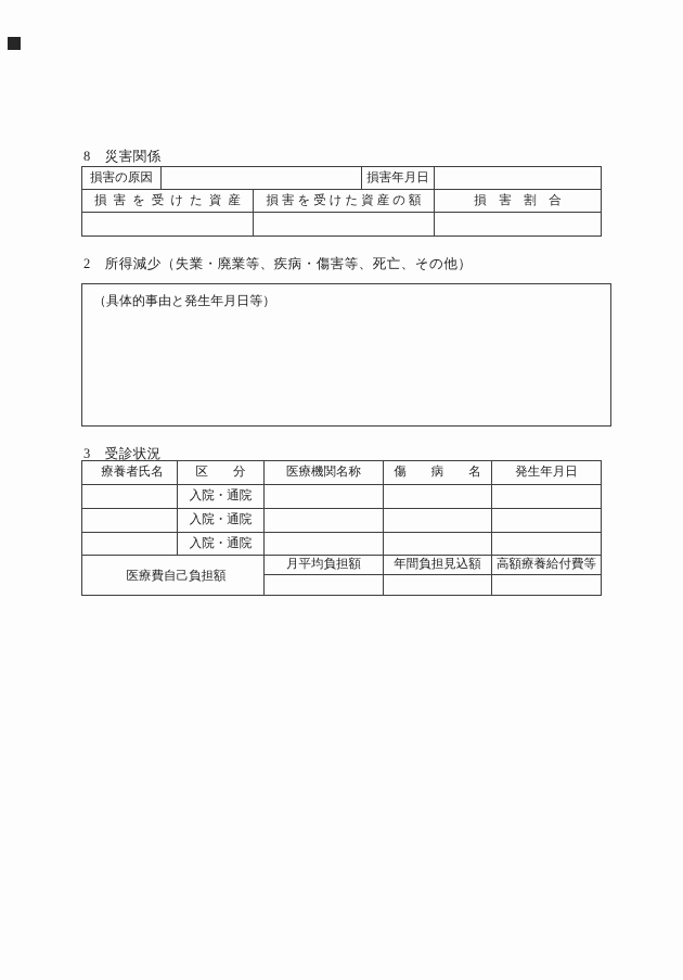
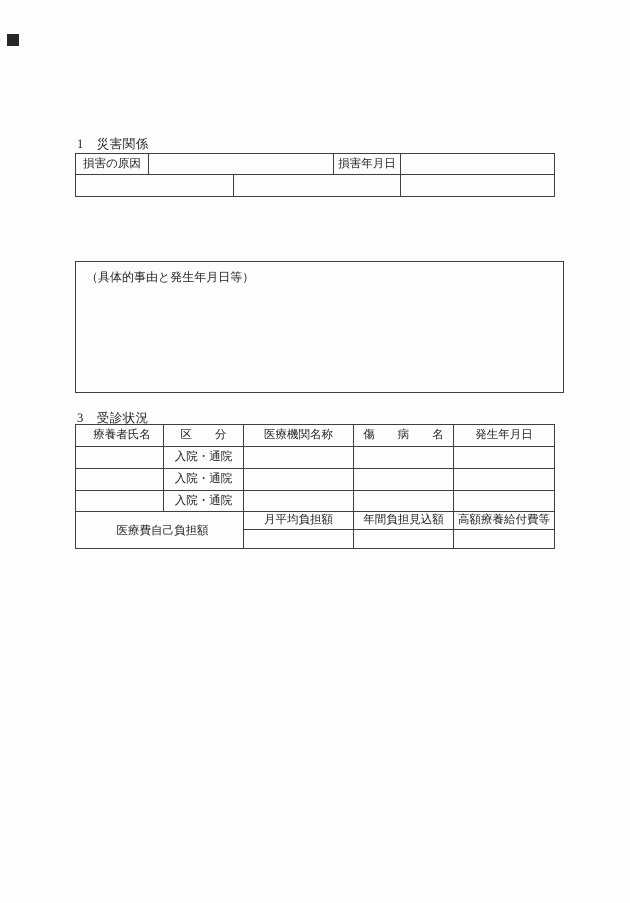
- 8 災害関係
+ 1 災害関係
  損害の原因		損害年月日
- 損害を受けた資産	損害を受けた資産の額	損 害 割 合
- 2 所得減少（失業・廃業等、疾病・傷害等、死亡、その他）
  （具体的事由と発生年月日等）
  3 受診状況
  療養者氏名	区 分	医療機関名称	傷 病 名	発生年月日
  	入院・通院
  	入院・通院
  	入院・通院
  医療費自己負担額	月平均負担額	年間負担見込額	高額療養給付費等
